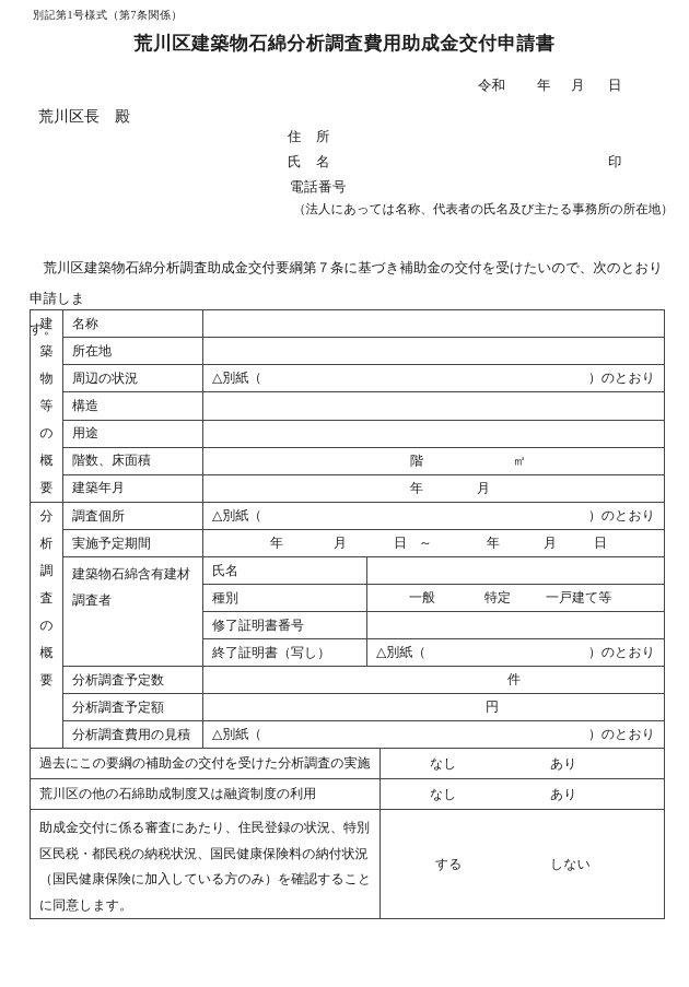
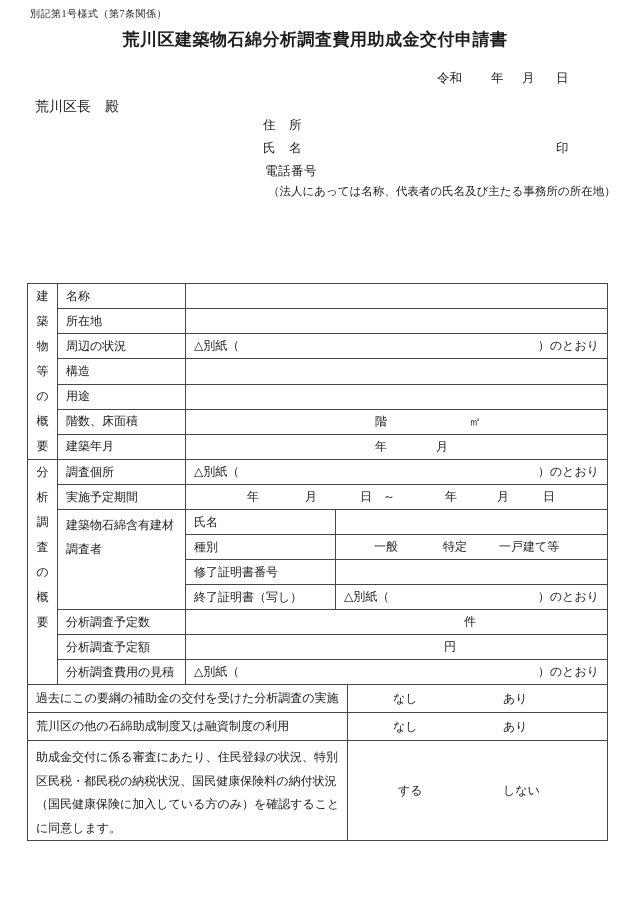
  別記第1号様式（第7条関係）
  荒川区建築物石綿分析調査費用助成金交付申請書
  令和
  年
  月
  日
  荒川区長 殿
  住 所
  氏 名
  印
  電話番号
  （法人にあっては名称、代表者の氏名及び主たる事務所の所在地）
- 荒川区建築物石綿分析調査助成金交付要綱第７条に基づき補助金の交付を受けたいので、次のとおり申請しま
- す。
  建 築 物 等 の 概 要	名称
  所在地
  周辺の状況	△別紙（ ）のとおり
  構造
  用途
  階数、床面積	階 ㎡
  建築年月	年 月
  分 析 調 査 の 概 要	調査個所	△別紙（ ）のとおり
  実施予定期間	年 月 日 ～ 年 月 日
  建築物石綿含有建材調査者	氏名
  種別	一般 特定 一戸建て等
  修了証明書番号
  終了証明書（写し）	△別紙（ ）のとおり
  分析調査予定数	件
  分析調査予定額	円
  分析調査費用の見積	△別紙（ ）のとおり
  過去にこの要綱の補助金の交付を受けた分析調査の実施	なし あり
  荒川区の他の石綿助成制度又は融資制度の利用	なし あり
  助成金交付に係る審査にあたり、住民登録の状況、特別区民税・都民税の納税状況、国民健康保険料の納付状況（国民健康保険に加入している方のみ）を確認することに同意します。	する しない
